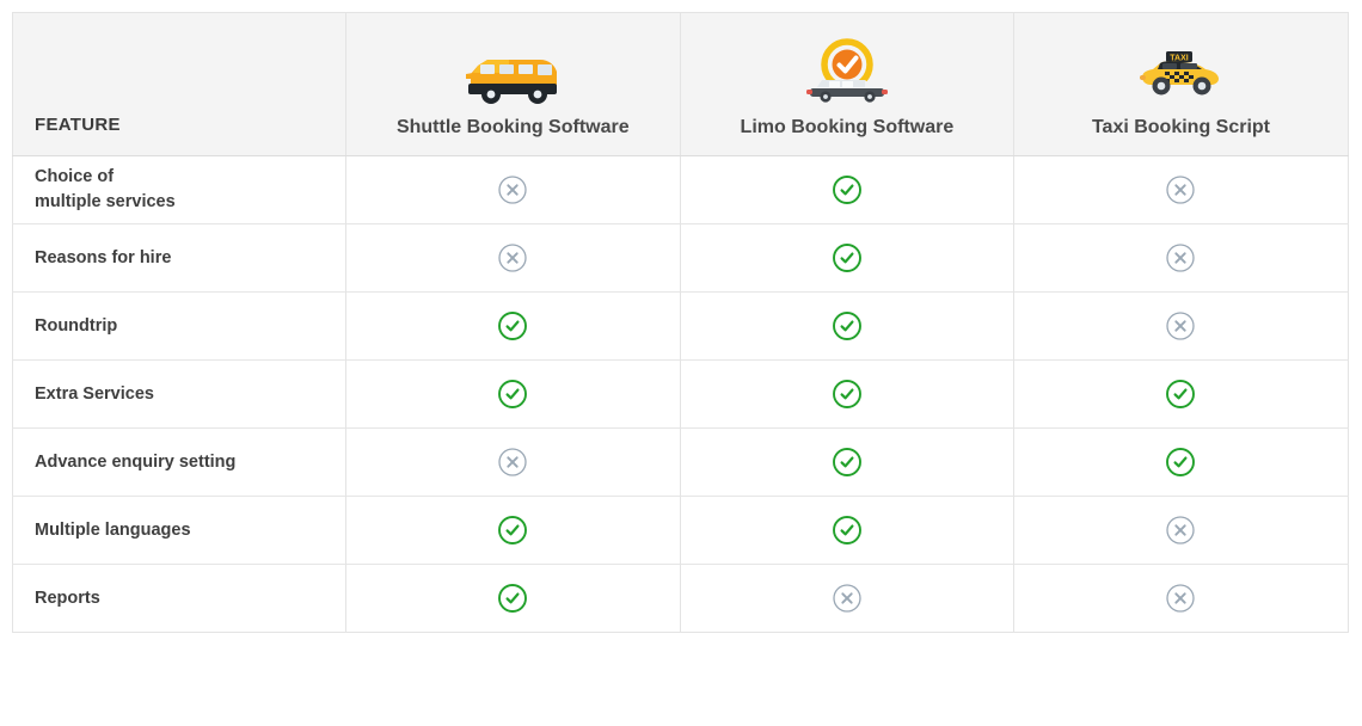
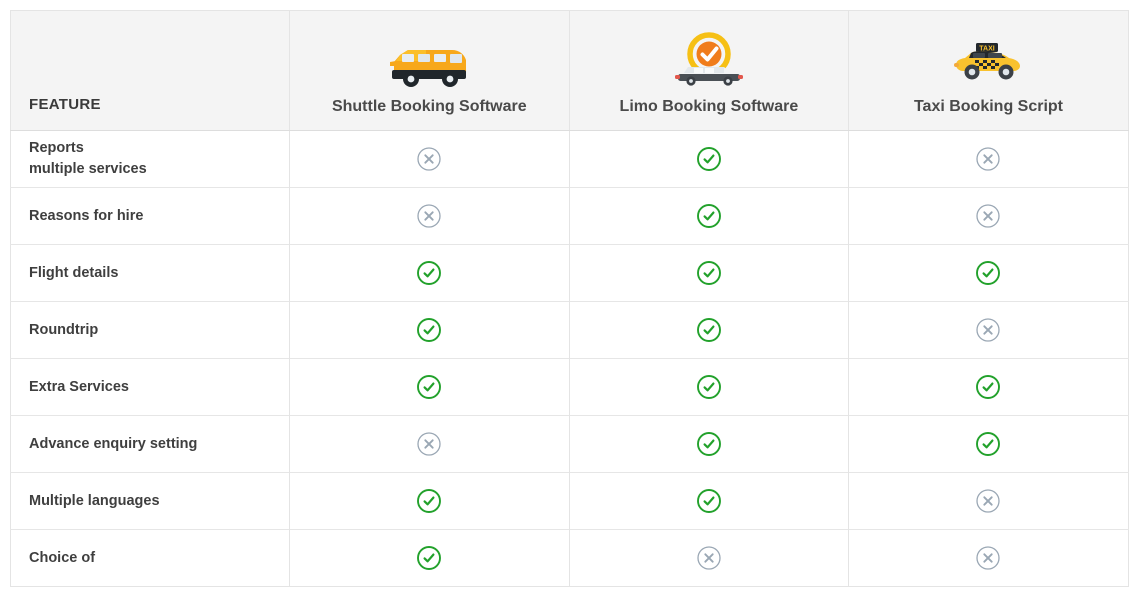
  FEATURE	Shuttle Booking Software	Limo Booking Software	Taxi Booking Script
- Choice ofmultiple services
+ Reportsmultiple services
  Reasons for hire
+ Flight details
  Roundtrip
  Extra Services
  Advance enquiry setting
  Multiple languages
- Reports
+ Choice of
